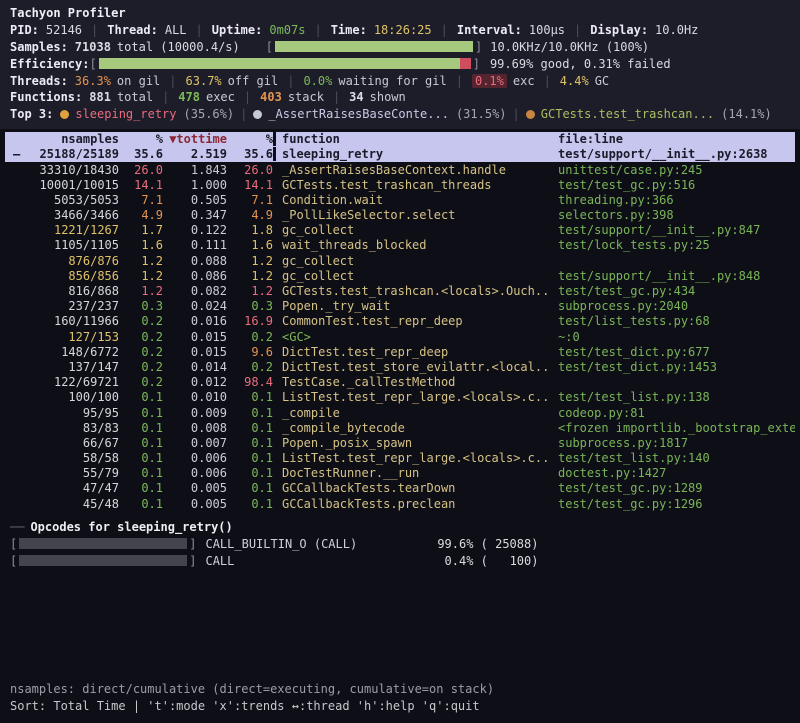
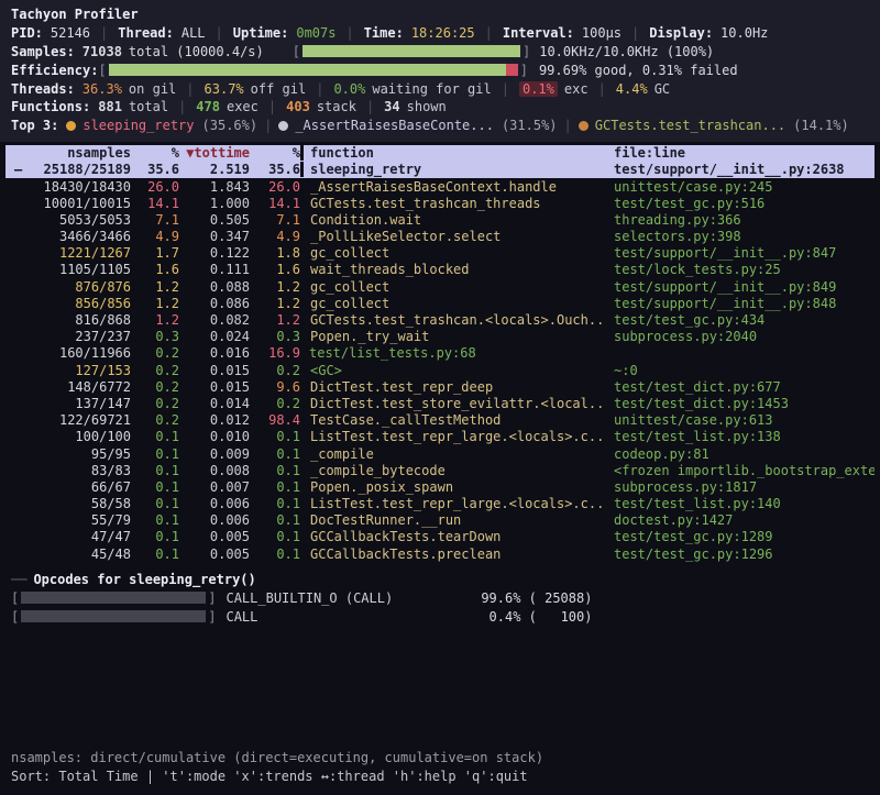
  Tachyon Profiler
  PID:
  52146
  |
  Thread:
  ALL
  |
  Uptime:
  0m07s
  |
  Time:
  18:26:25
  |
  Interval:
  100µs
  |
  Display:
  10.0Hz
  Samples:
  71038
  total (10000.4/s)
  [
  ]
  10.0KHz/10.0KHz (100%)
  Efficiency:
  [
  ]
  99.69% good, 0.31% failed
  Threads:
  36.3%
  on gil
  |
  63.7%
  off gil
  |
  0.0%
  waiting for gil
  |
  0.1%
  exc
  |
  4.4%
  GC
  Functions:
  881
  total
  |
  478
  exec
  |
  403
  stack
  |
  34
  shown
  Top 3:
  sleeping_retry
  (35.6%)
  |
  _AssertRaisesBaseConte...
  (31.5%)
  |
  GCTests.test_trashcan...
  (14.1%)
  nsamples
  %
  ▼tottime
  %
  function
  file:line
  25188/25189
  35.6
  2.519
  35.6
  sleeping_retry
  test/support/__init__.py:2638
  —
- 33310/18430
+ 18430/18430
  26.0
  1.843
  26.0
  _AssertRaisesBaseContext.handle
  unittest/case.py:245
  10001/10015
  14.1
  1.000
  14.1
  GCTests.test_trashcan_threads
  test/test_gc.py:516
  5053/5053
  7.1
  0.505
  7.1
  Condition.wait
  threading.py:366
  3466/3466
  4.9
  0.347
  4.9
  _PollLikeSelector.select
  selectors.py:398
  1221/1267
  1.7
  0.122
  1.8
  gc_collect
  test/support/__init__.py:847
  1105/1105
  1.6
  0.111
  1.6
  wait_threads_blocked
  test/lock_tests.py:25
  876/876
  1.2
  0.088
  1.2
  gc_collect
+ test/support/__init__.py:849
  856/856
  1.2
  0.086
  1.2
  gc_collect
  test/support/__init__.py:848
  816/868
  1.2
  0.082
  1.2
  GCTests.test_trashcan.<locals>.Ouch..
  test/test_gc.py:434
  237/237
  0.3
  0.024
  0.3
  Popen._try_wait
  subprocess.py:2040
  160/11966
  0.2
  0.016
  16.9
- CommonTest.test_repr_deep
  test/list_tests.py:68
  127/153
  0.2
  0.015
  0.2
  <GC>
  ~:0
  148/6772
  0.2
  0.015
  9.6
  DictTest.test_repr_deep
  test/test_dict.py:677
  137/147
  0.2
  0.014
  0.2
  DictTest.test_store_evilattr.<local..
  test/test_dict.py:1453
  122/69721
  0.2
  0.012
  98.4
  TestCase._callTestMethod
+ unittest/case.py:613
  100/100
  0.1
  0.010
  0.1
  ListTest.test_repr_large.<locals>.c..
  test/test_list.py:138
  95/95
  0.1
  0.009
  0.1
  _compile
  codeop.py:81
  83/83
  0.1
  0.008
  0.1
  _compile_bytecode
  <frozen importlib._bootstrap_exte
  66/67
  0.1
  0.007
  0.1
  Popen._posix_spawn
  subprocess.py:1817
  58/58
  0.1
  0.006
  0.1
  ListTest.test_repr_large.<locals>.c..
  test/test_list.py:140
  55/79
  0.1
  0.006
  0.1
  DocTestRunner.__run
  doctest.py:1427
  47/47
  0.1
  0.005
  0.1
  GCCallbackTests.tearDown
  test/test_gc.py:1289
  45/48
  0.1
  0.005
  0.1
  GCCallbackTests.preclean
  test/test_gc.py:1296
  ──
  Opcodes for sleeping_retry()
  [
  ]
  CALL_BUILTIN_O (CALL)
  99.6% ( 25088)
  [
  ]
  CALL
  0.4% ( 100)
  nsamples: direct/cumulative (direct=executing, cumulative=on stack)
  Sort: Total Time | 't':mode 'x':trends ↔:thread 'h':help 'q':quit
